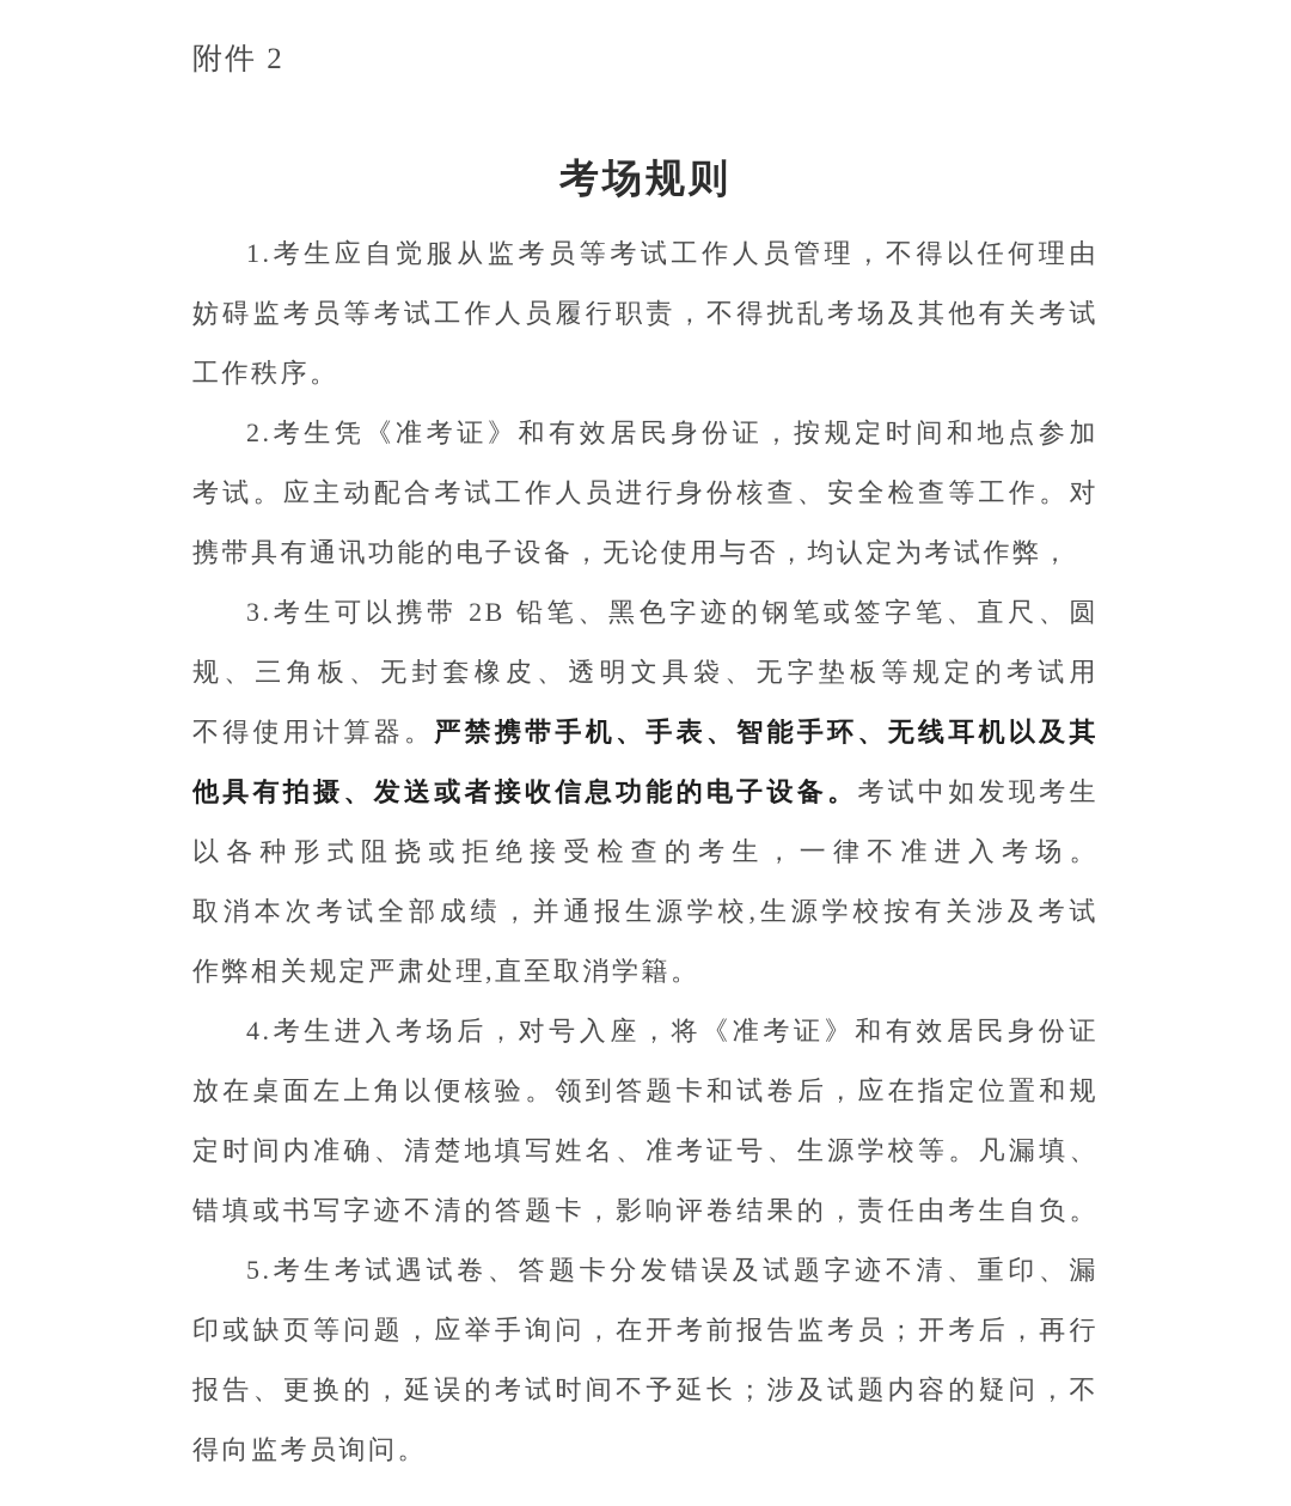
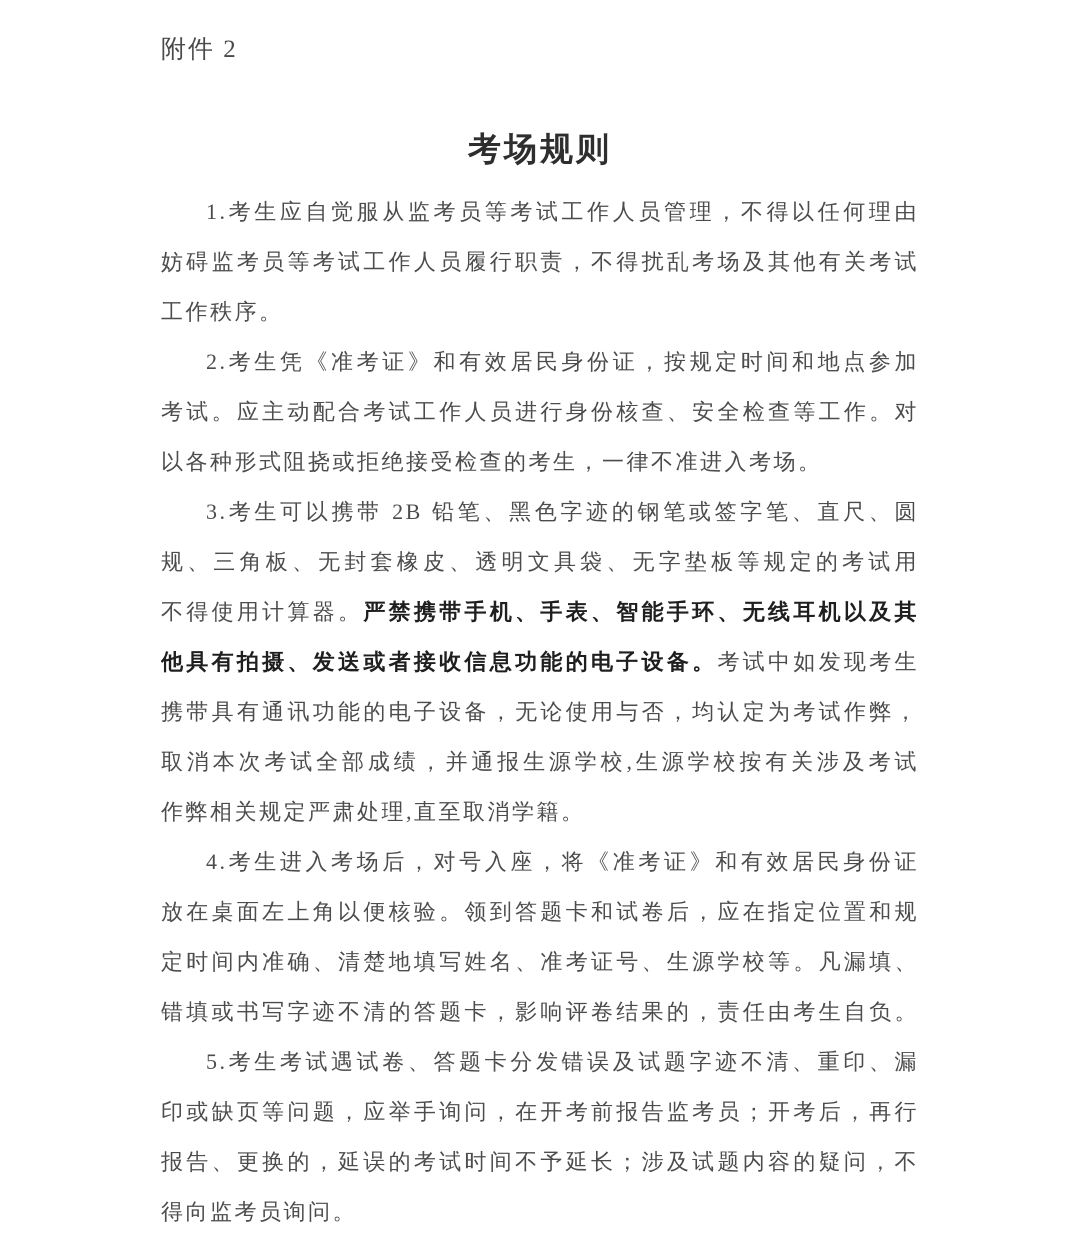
  附件 2
  考场规则
  1.考生应自觉服从监考员等考试工作人员管理，不得以任何理由
  妨碍监考员等考试工作人员履行职责，不得扰乱考场及其他有关考试
  工作秩序。
  2.考生凭《准考证》和有效居民身份证，按规定时间和地点参加
  考试。应主动配合考试工作人员进行身份核查、安全检查等工作。对
- 携带具有通讯功能的电子设备，无论使用与否，均认定为考试作弊，
+ 以各种形式阻挠或拒绝接受检查的考生，一律不准进入考场。
  3.考生可以携带 2B 铅笔、黑色字迹的钢笔或签字笔、直尺、圆
  规、三角板、无封套橡皮、透明文具袋、无字垫板等规定的考试用
  不得使用计算器。严禁携带手机、手表、智能手环、无线耳机以及其
  他具有拍摄、发送或者接收信息功能的电子设备。考试中如发现考生
- 以各种形式阻挠或拒绝接受检查的考生，一律不准进入考场。
+ 携带具有通讯功能的电子设备，无论使用与否，均认定为考试作弊，
  取消本次考试全部成绩，并通报生源学校,生源学校按有关涉及考试
  作弊相关规定严肃处理,直至取消学籍。
  4.考生进入考场后，对号入座，将《准考证》和有效居民身份证
  放在桌面左上角以便核验。领到答题卡和试卷后，应在指定位置和规
  定时间内准确、清楚地填写姓名、准考证号、生源学校等。凡漏填、
  错填或书写字迹不清的答题卡，影响评卷结果的，责任由考生自负。
  5.考生考试遇试卷、答题卡分发错误及试题字迹不清、重印、漏
  印或缺页等问题，应举手询问，在开考前报告监考员；开考后，再行
  报告、更换的，延误的考试时间不予延长；涉及试题内容的疑问，不
  得向监考员询问。
